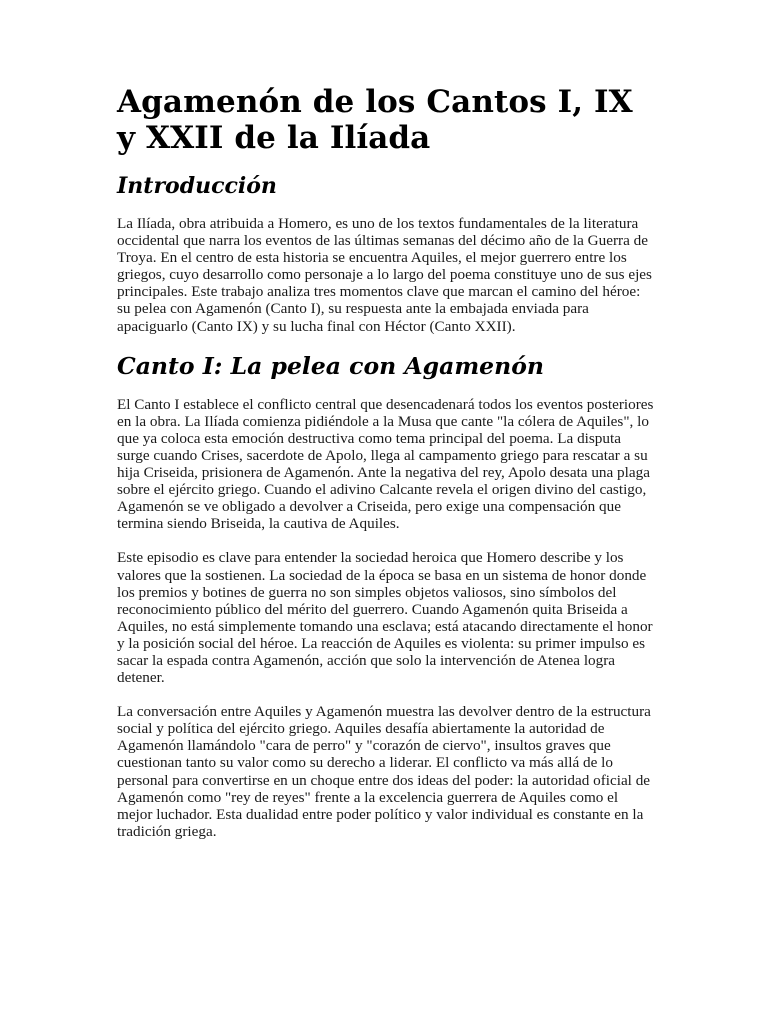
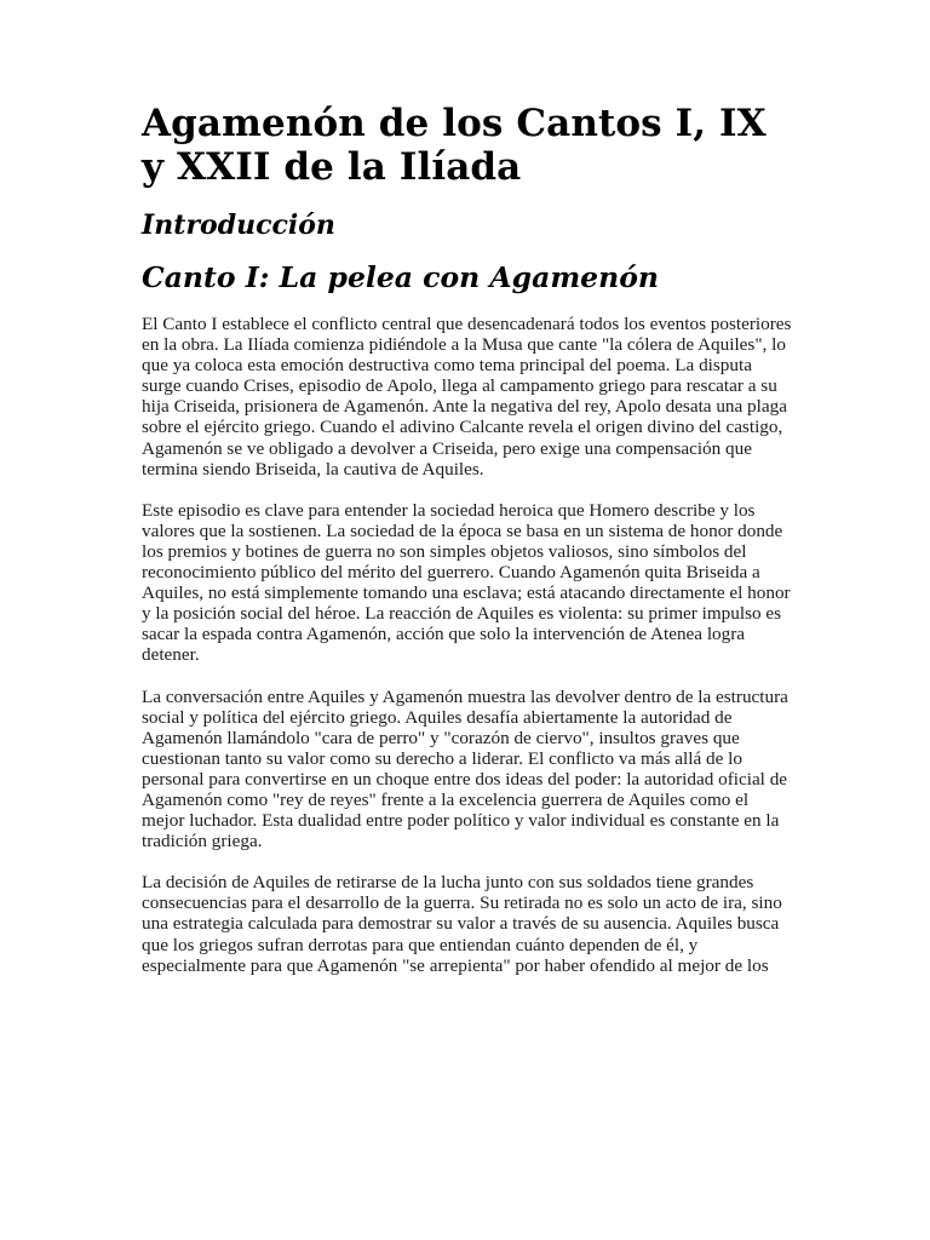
  Agamenón de los Cantos I, IX y XXII de la Ilíada
  Introducción
- La Ilíada, obra atribuida a Homero, es uno de los textos fundamentales de la literatura occidental que narra los eventos de las últimas semanas del décimo año de la Guerra de Troya. En el centro de esta historia se encuentra Aquiles, el mejor guerrero entre los griegos, cuyo desarrollo como personaje a lo largo del poema constituye uno de sus ejes principales. Este trabajo analiza tres momentos clave que marcan el camino del héroe: su pelea con Agamenón (Canto I), su respuesta ante la embajada enviada para apaciguarlo (Canto IX) y su lucha final con Héctor (Canto XXII).
  Canto I: La pelea con Agamenón
- El Canto I establece el conflicto central que desencadenará todos los eventos posteriores en la obra. La Ilíada comienza pidiéndole a la Musa que cante "la cólera de Aquiles", lo que ya coloca esta emoción destructiva como tema principal del poema. La disputa surge cuando Crises, sacerdote de Apolo, llega al campamento griego para rescatar a su hija Criseida, prisionera de Agamenón. Ante la negativa del rey, Apolo desata una plaga sobre el ejército griego. Cuando el adivino Calcante revela el origen divino del castigo, Agamenón se ve obligado a devolver a Criseida, pero exige una compensación que termina siendo Briseida, la cautiva de Aquiles.
+ El Canto I establece el conflicto central que desencadenará todos los eventos posteriores en la obra. La Ilíada comienza pidiéndole a la Musa que cante "la cólera de Aquiles", lo que ya coloca esta emoción destructiva como tema principal del poema. La disputa surge cuando Crises, episodio de Apolo, llega al campamento griego para rescatar a su hija Criseida, prisionera de Agamenón. Ante la negativa del rey, Apolo desata una plaga sobre el ejército griego. Cuando el adivino Calcante revela el origen divino del castigo, Agamenón se ve obligado a devolver a Criseida, pero exige una compensación que termina siendo Briseida, la cautiva de Aquiles.
  Este episodio es clave para entender la sociedad heroica que Homero describe y los valores que la sostienen. La sociedad de la época se basa en un sistema de honor donde los premios y botines de guerra no son simples objetos valiosos, sino símbolos del reconocimiento público del mérito del guerrero. Cuando Agamenón quita Briseida a Aquiles, no está simplemente tomando una esclava; está atacando directamente el honor y la posición social del héroe. La reacción de Aquiles es violenta: su primer impulso es sacar la espada contra Agamenón, acción que solo la intervención de Atenea logra detener.
  La conversación entre Aquiles y Agamenón muestra las devolver dentro de la estructura social y política del ejército griego. Aquiles desafía abiertamente la autoridad de Agamenón llamándolo "cara de perro" y "corazón de ciervo", insultos graves que cuestionan tanto su valor como su derecho a liderar. El conflicto va más allá de lo personal para convertirse en un choque entre dos ideas del poder: la autoridad oficial de Agamenón como "rey de reyes" frente a la excelencia guerrera de Aquiles como el mejor luchador. Esta dualidad entre poder político y valor individual es constante en la tradición griega.
+ La decisión de Aquiles de retirarse de la lucha junto con sus soldados tiene grandes consecuencias para el desarrollo de la guerra. Su retirada no es solo un acto de ira, sino una estrategia calculada para demostrar su valor a través de su ausencia. Aquiles busca que los griegos sufran derrotas para que entiendan cuánto dependen de él, y especialmente para que Agamenón "se arrepienta" por haber ofendido al mejor de los
